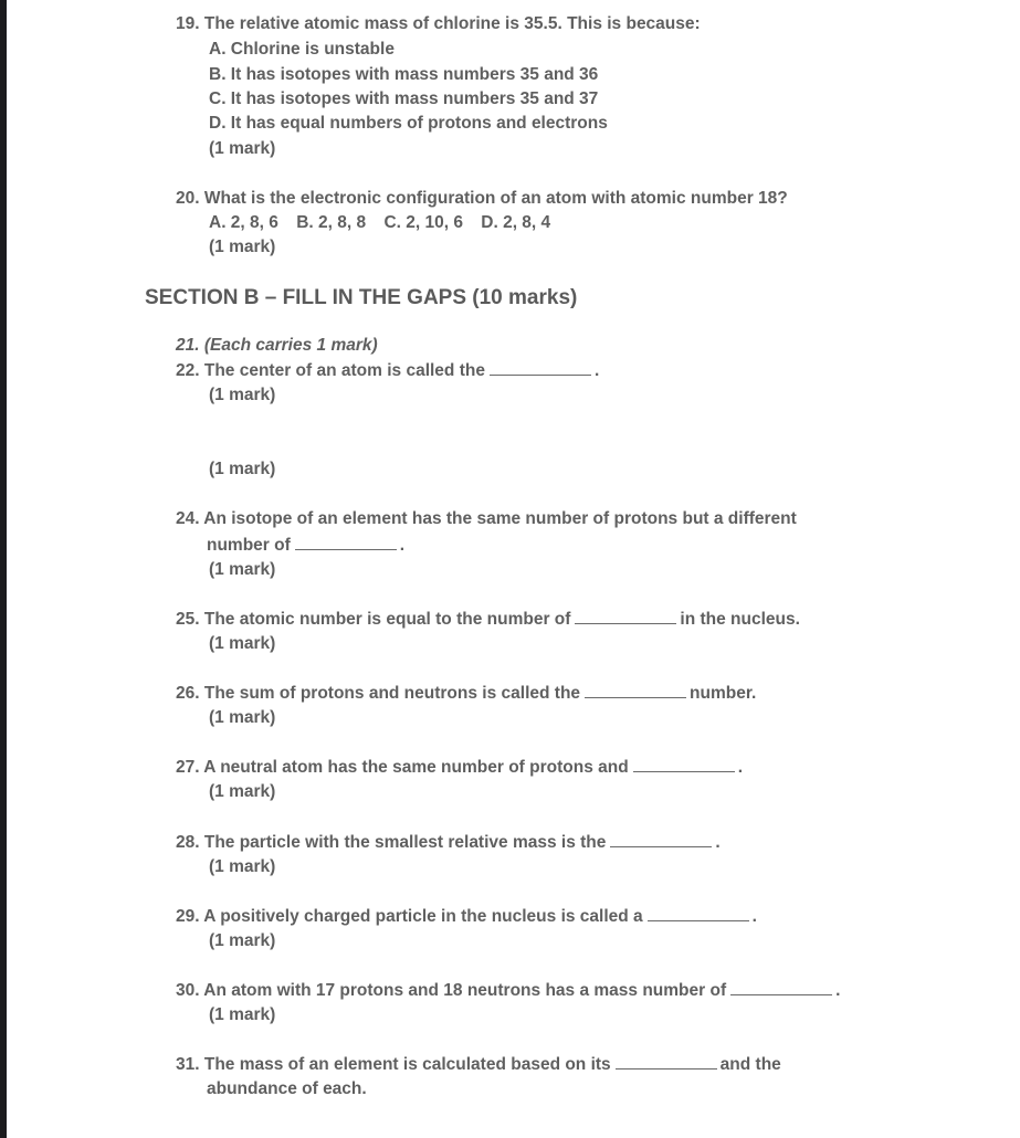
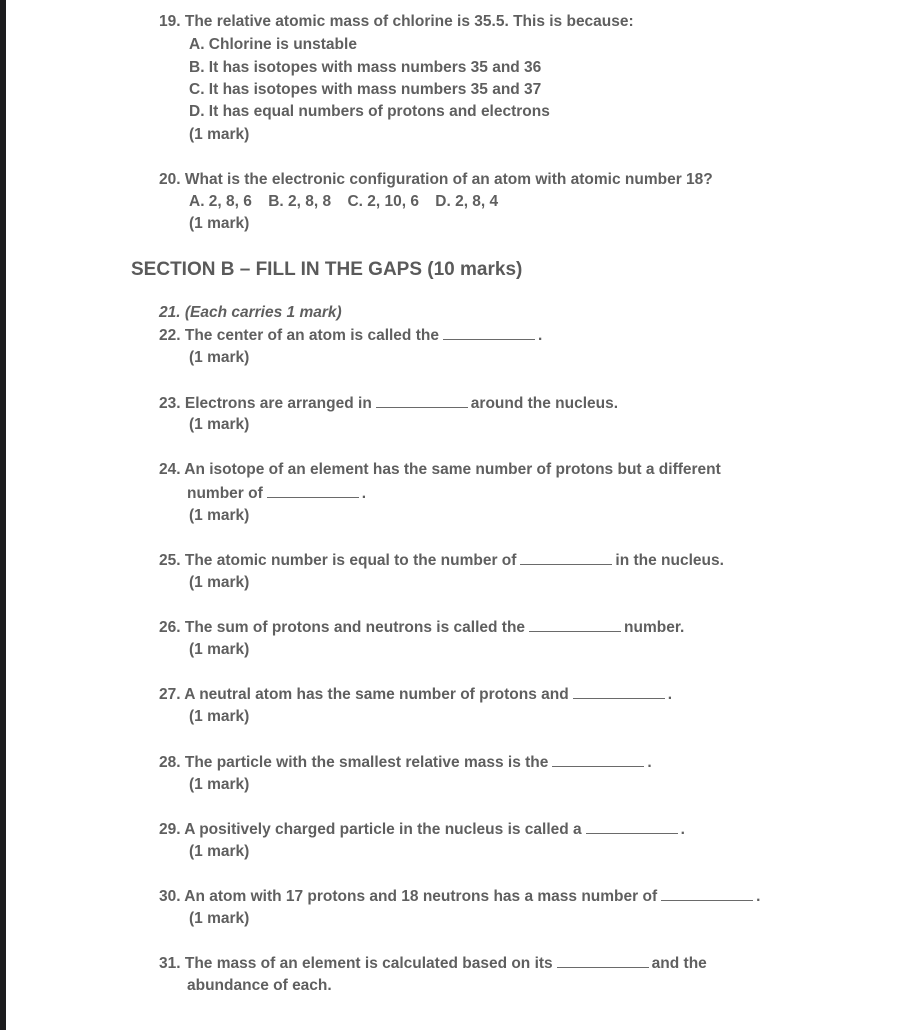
  19. The relative atomic mass of chlorine is 35.5. This is because:
  A. Chlorine is unstable
  B. It has isotopes with mass numbers 35 and 36
  C. It has isotopes with mass numbers 35 and 37
  D. It has equal numbers of protons and electrons
  (1 mark)
  20. What is the electronic configuration of an atom with atomic number 18?
  A. 2, 8, 6 B. 2, 8, 8 C. 2, 10, 6 D. 2, 8, 4
  (1 mark)
  SECTION B – FILL IN THE GAPS (10 marks)
  21. (Each carries 1 mark)
  22. The center of an atom is called the .
  (1 mark)
+ 23. Electrons are arranged in around the nucleus.
  (1 mark)
  24. An isotope of an element has the same number of protons but a different
  number of .
  (1 mark)
  25. The atomic number is equal to the number of in the nucleus.
  (1 mark)
  26. The sum of protons and neutrons is called the number.
  (1 mark)
  27. A neutral atom has the same number of protons and .
  (1 mark)
  28. The particle with the smallest relative mass is the .
  (1 mark)
  29. A positively charged particle in the nucleus is called a .
  (1 mark)
  30. An atom with 17 protons and 18 neutrons has a mass number of .
  (1 mark)
  31. The mass of an element is calculated based on its and the
  abundance of each.
